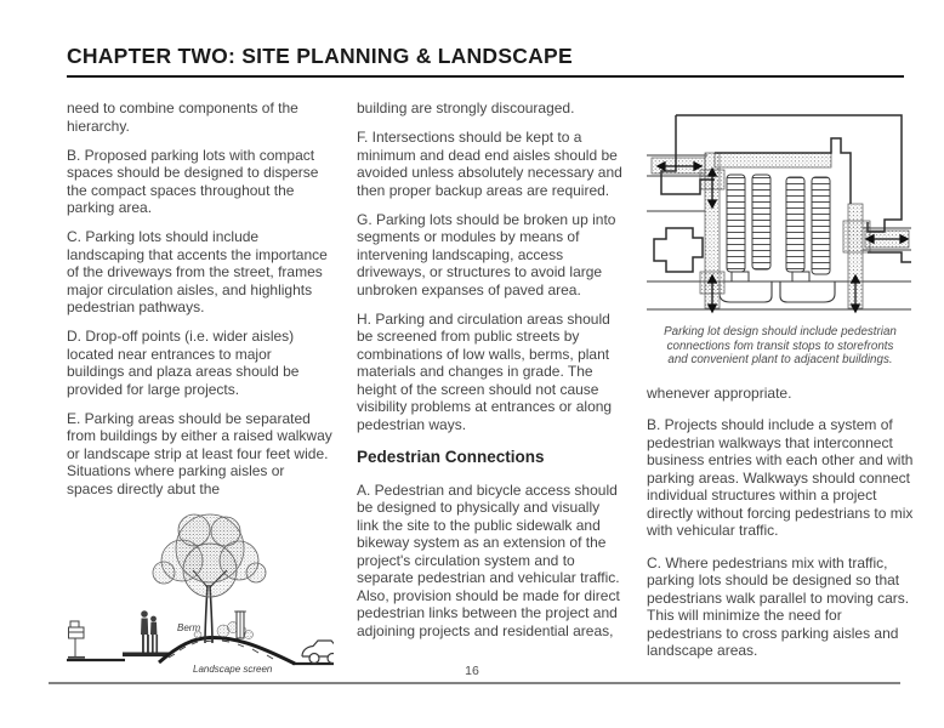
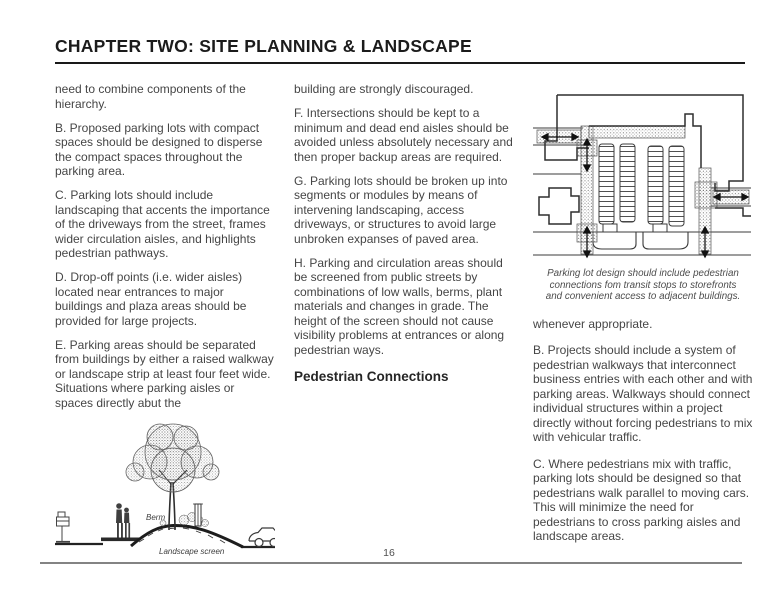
  CHAPTER TWO: SITE PLANNING & LANDSCAPE
  need to combine components of the hierarchy.
  B. Proposed parking lots with compact spaces should be designed to disperse the compact spaces throughout the parking area.
- C. Parking lots should include landscaping that accents the importance of the driveways from the street, frames major circulation aisles, and highlights pedestrian pathways.
+ C. Parking lots should include landscaping that accents the importance of the driveways from the street, frames wider circulation aisles, and highlights pedestrian pathways.
  D. Drop-off points (i.e. wider aisles) located near entrances to major buildings and plaza areas should be provided for large projects.
  E. Parking areas should be separated from buildings by either a raised walkway or landscape strip at least four feet wide. Situations where parking aisles or spaces directly abut the
  Berm
  Landscape screen
  building are strongly discouraged.
  F. Intersections should be kept to a minimum and dead end aisles should be avoided unless absolutely necessary and then proper backup areas are required.
  G. Parking lots should be broken up into segments or modules by means of intervening landscaping, access driveways, or structures to avoid large unbroken expanses of paved area.
  H. Parking and circulation areas should be screened from public streets by combinations of low walls, berms, plant materials and changes in grade. The height of the screen should not cause visibility problems at entrances or along pedestrian ways.
  Pedestrian Connections
- A. Pedestrian and bicycle access should be designed to physically and visually link the site to the public sidewalk and bikeway system as an extension of the project's circulation system and to separate pedestrian and vehicular traffic. Also, provision should be made for direct pedestrian links between the project and adjoining projects and residential areas,
- Parking lot design should include pedestrian connections fom transit stops to storefronts and convenient plant to adjacent buildings.
+ Parking lot design should include pedestrian connections fom transit stops to storefronts and convenient access to adjacent buildings.
  whenever appropriate.
  B. Projects should include a system of pedestrian walkways that interconnect business entries with each other and with parking areas. Walkways should connect individual structures within a project directly without forcing pedestrians to mix with vehicular traffic.
  C. Where pedestrians mix with traffic, parking lots should be designed so that pedestrians walk parallel to moving cars. This will minimize the need for pedestrians to cross parking aisles and landscape areas.
  16
